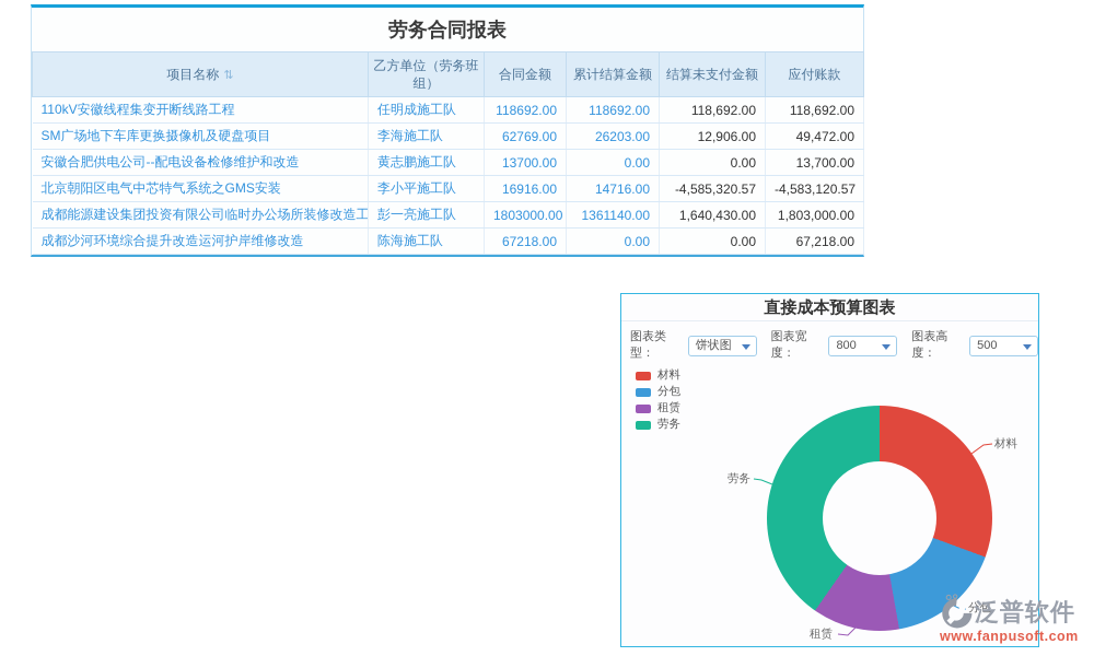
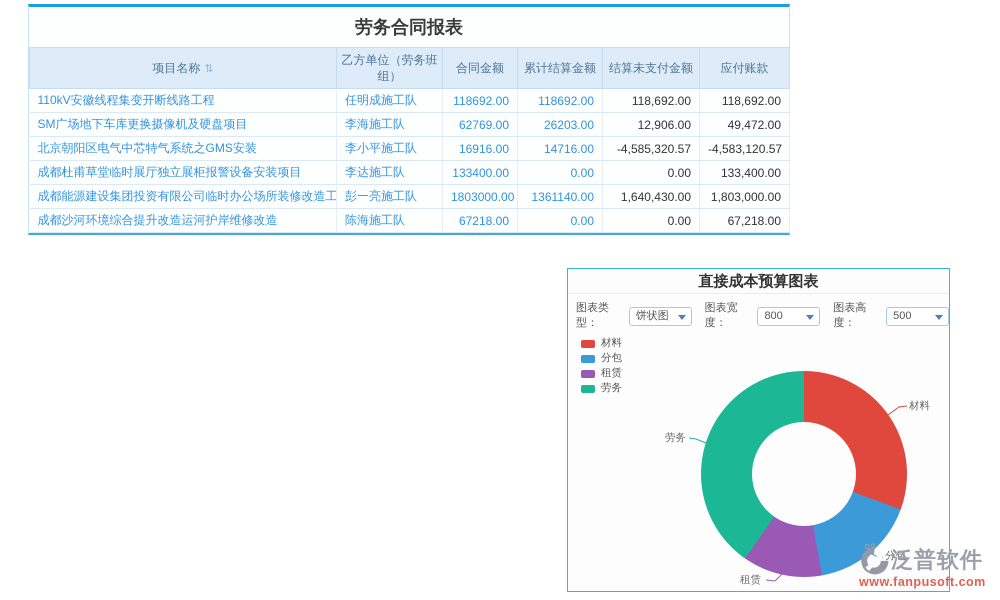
  劳务合同报表
  项目名称 ⇅	乙方单位（劳务班组）	合同金额	累计结算金额	结算未支付金额	应付账款
  110kV安徽线程集变开断线路工程	任明成施工队	118692.00	118692.00	118,692.00	118,692.00
  SM广场地下车库更换摄像机及硬盘项目	李海施工队	62769.00	26203.00	12,906.00	49,472.00
- 安徽合肥供电公司--配电设备检修维护和改造	黄志鹏施工队	13700.00	0.00	0.00	13,700.00
  北京朝阳区电气中芯特气系统之GMS安装	李小平施工队	16916.00	14716.00	-4,585,320.57	-4,583,120.57
+ 成都杜甫草堂临时展厅独立展柜报警设备安装项目	李达施工队	133400.00	0.00	0.00	133,400.00
  成都能源建设集团投资有限公司临时办公场所装修改造工	彭一亮施工队	1803000.00	1361140.00	1,640,430.00	1,803,000.00
  成都沙河环境综合提升改造运河护岸维修改造	陈海施工队	67218.00	0.00	0.00	67,218.00
  直接成本预算图表
  图表类型：
  饼状图
  图表宽度：
  800
  图表高度：
  500
  材料
  分包
  租赁
  劳务
  材料
  分包
  租赁
  劳务
  泛普软件
  www.fanpusoft.com
